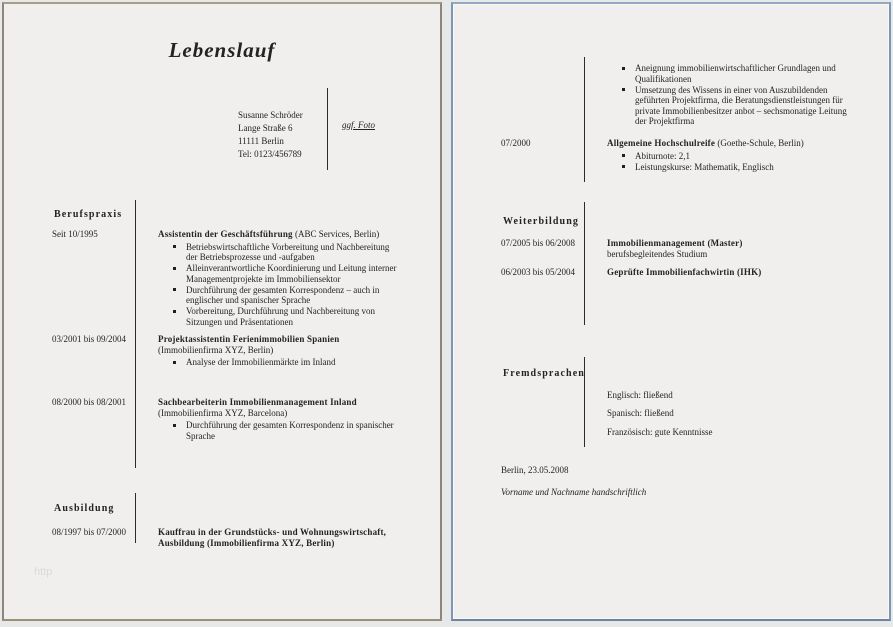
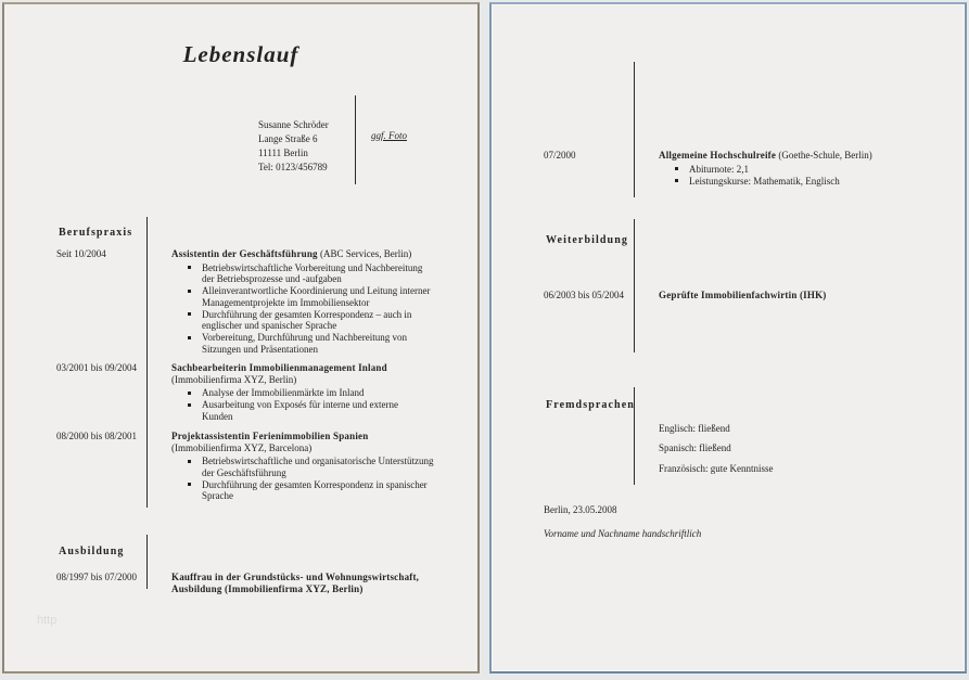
  Lebenslauf
  Susanne Schröder
  Lange Straße 6
  11111 Berlin
  Tel: 0123/456789
  ggf. Foto
  Berufspraxis
- Seit 10/1995
+ Seit 10/2004
  Assistentin der Geschäftsführung (ABC Services, Berlin)
  Betriebswirtschaftliche Vorbereitung und Nachbereitung
  der Betriebsprozesse und -aufgaben
  Alleinverantwortliche Koordinierung und Leitung interner
  Managementprojekte im Immobiliensektor
  Durchführung der gesamten Korrespondenz – auch in
  englischer und spanischer Sprache
  Vorbereitung, Durchführung und Nachbereitung von
  Sitzungen und Präsentationen
  03/2001 bis 09/2004
- Projektassistentin Ferienimmobilien Spanien
+ Sachbearbeiterin Immobilienmanagement Inland
  (Immobilienfirma XYZ, Berlin)
  Analyse der Immobilienmärkte im Inland
+ Ausarbeitung von Exposés für interne und externe
+ Kunden
  08/2000 bis 08/2001
- Sachbearbeiterin Immobilienmanagement Inland
+ Projektassistentin Ferienimmobilien Spanien
  (Immobilienfirma XYZ, Barcelona)
+ Betriebswirtschaftliche und organisatorische Unterstützung
+ der Geschäftsführung
  Durchführung der gesamten Korrespondenz in spanischer
  Sprache
  Ausbildung
  08/1997 bis 07/2000
  Kauffrau in der Grundstücks- und Wohnungswirtschaft,
  Ausbildung (Immobilienfirma XYZ, Berlin)
  http
- Aneignung immobilienwirtschaftlicher Grundlagen und
- Qualifikationen
- Umsetzung des Wissens in einer von Auszubildenden
- geführten Projektfirma, die Beratungsdienstleistungen für
- private Immobilienbesitzer anbot – sechsmonatige Leitung
- der Projektfirma
  07/2000
  Allgemeine Hochschulreife (Goethe-Schule, Berlin)
  Abiturnote: 2,1
  Leistungskurse: Mathematik, Englisch
  Weiterbildung
- 07/2005 bis 06/2008
- Immobilienmanagement (Master)
- berufsbegleitendes Studium
  06/2003 bis 05/2004
  Geprüfte Immobilienfachwirtin (IHK)
  Fremdsprachen
  Englisch: fließend
  Spanisch: fließend
  Französisch: gute Kenntnisse
  Berlin, 23.05.2008
  Vorname und Nachname handschriftlich
